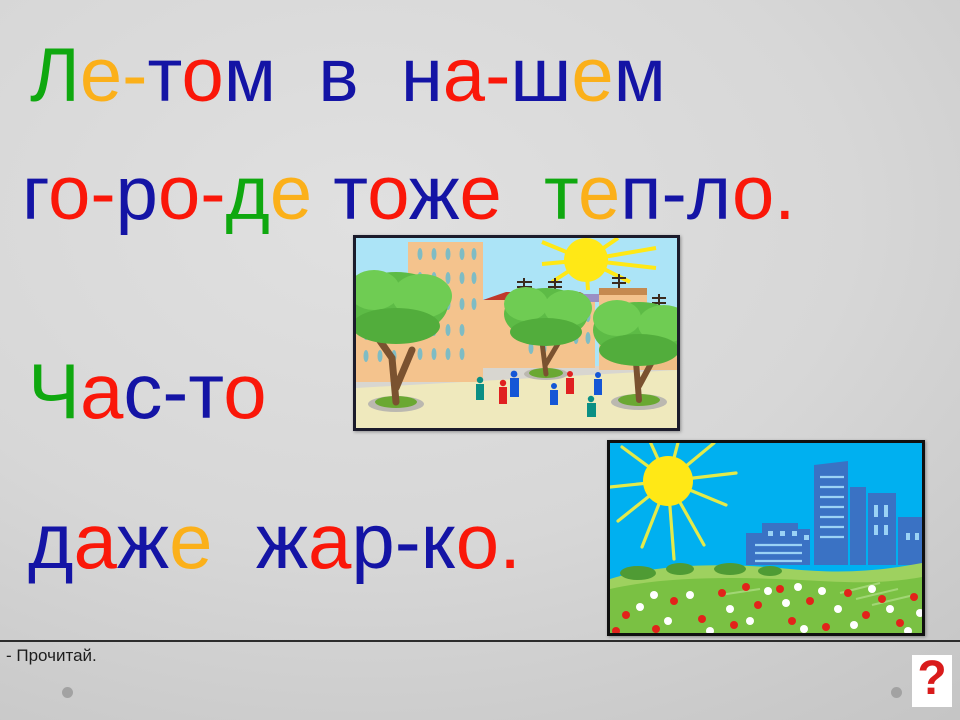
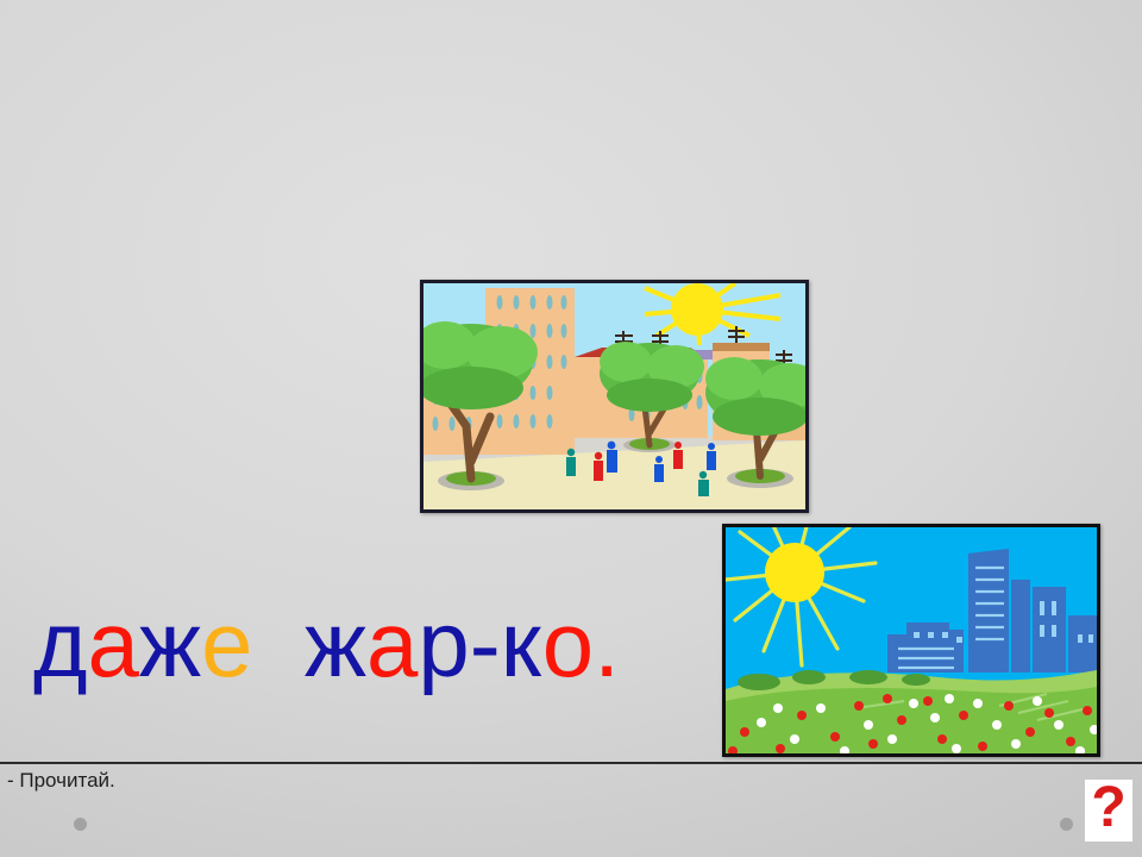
- Ле-том в на-шем
- го-ро-де тоже теп-ло.
- Час-то
  даже жар-ко.
  - Прочитай.
  ?
